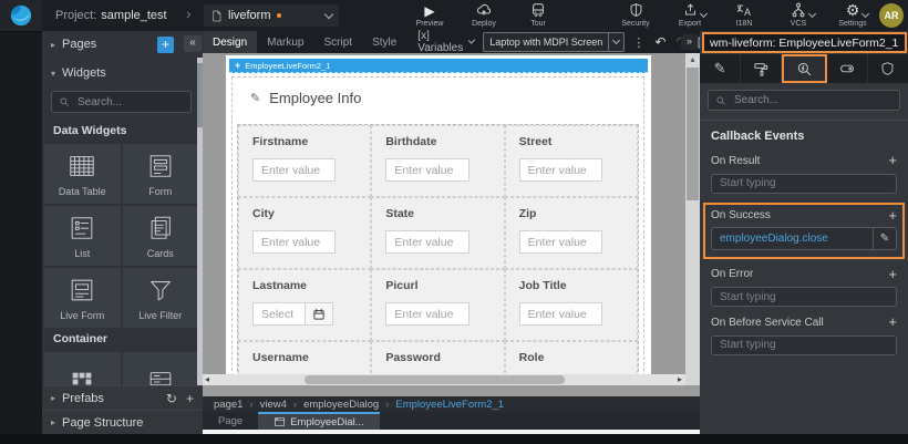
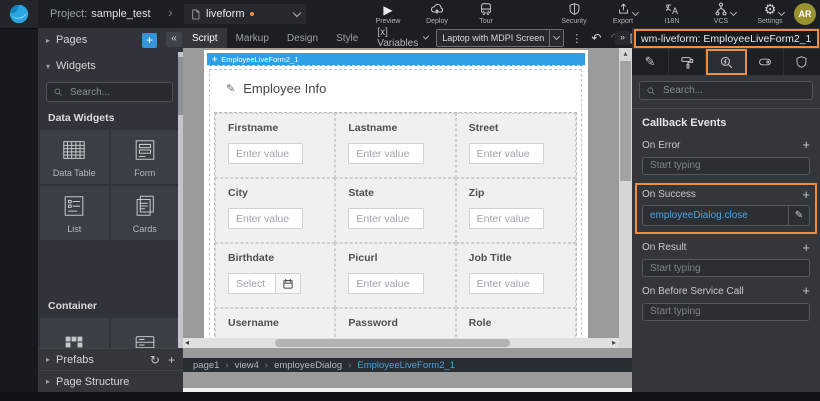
  Project:
  sample_test
  ›
  liveform
  ▶
  A
  ⚙
  AR
  ▸
  Pages
  +
  ▾
  Widgets
  Search...
  Data Widgets
  Data Table
  Form
  List
  Cards
- Live Form
- Live Filter
  Container
  ▸
  Prefabs
  ↻
  +
  ▸
  Page Structure
  «
- Design
+ Script
  Markup
- Script
+ Design
  Style
  [x] Variables
  Laptop with MDPI Screen
  ⋮
  ↶
  »
  +
  EmployeeLiveForm2_1
  ✎
  Employee Info
  Firstname
  Enter value
- Birthdate
+ Lastname
  Enter value
  Street
  Enter value
  City
  Enter value
  State
  Enter value
  Zip
  Enter value
- Lastname
+ Birthdate
  Picurl
  Enter value
  Job Title
  Enter value
  Username
  Password
  Role
  ▴
  ◂
  ▸
  page1
  ›
  view4
  ›
  employeeDialog
  ›
  EmployeeLiveForm2_1
- Page
- EmployeeDial...
  wm-liveform: EmployeeLiveForm2_1
  ✎
  Search...
  Callback Events
- On Result
+ On Error
  +
  Start typing
  On Success
  +
  employeeDialog.close
  ✎
- On Error
+ On Result
  +
  Start typing
  On Before Service Call
  +
  Start typing
